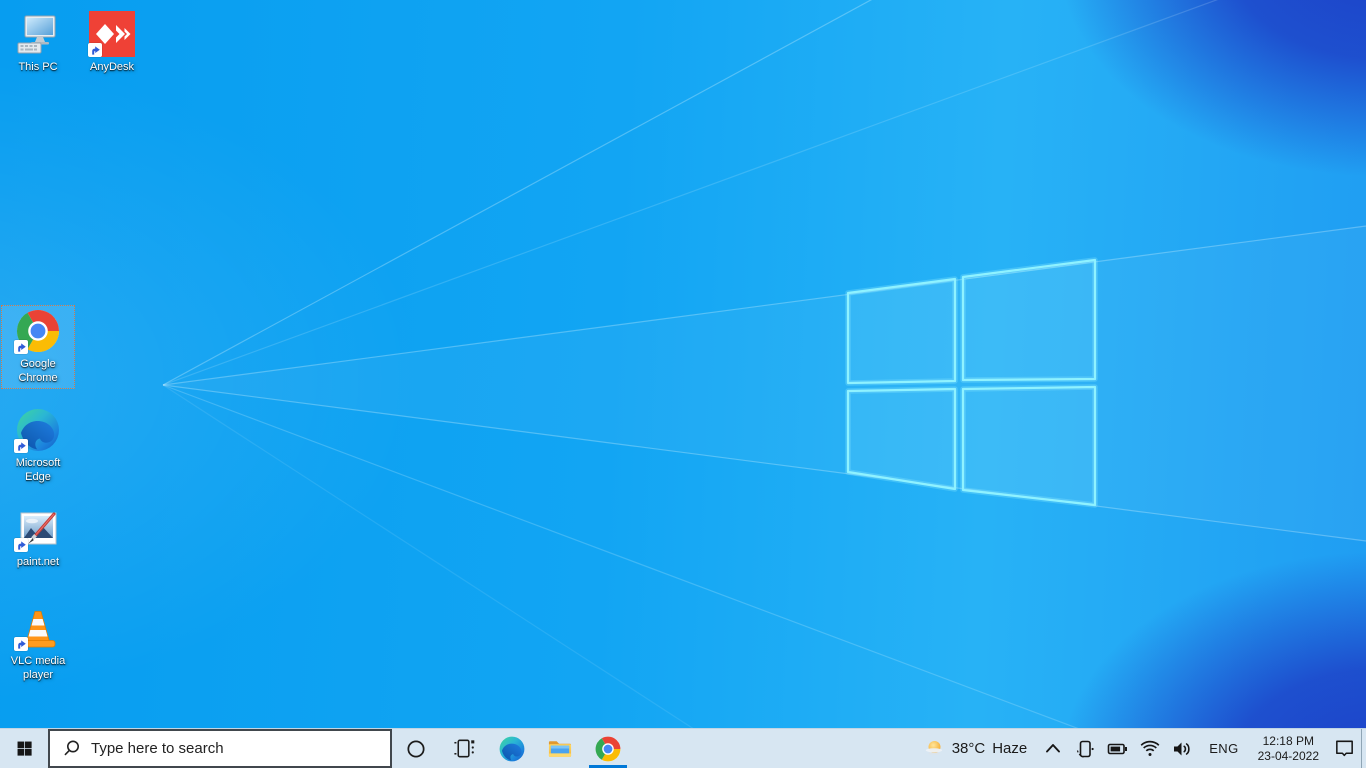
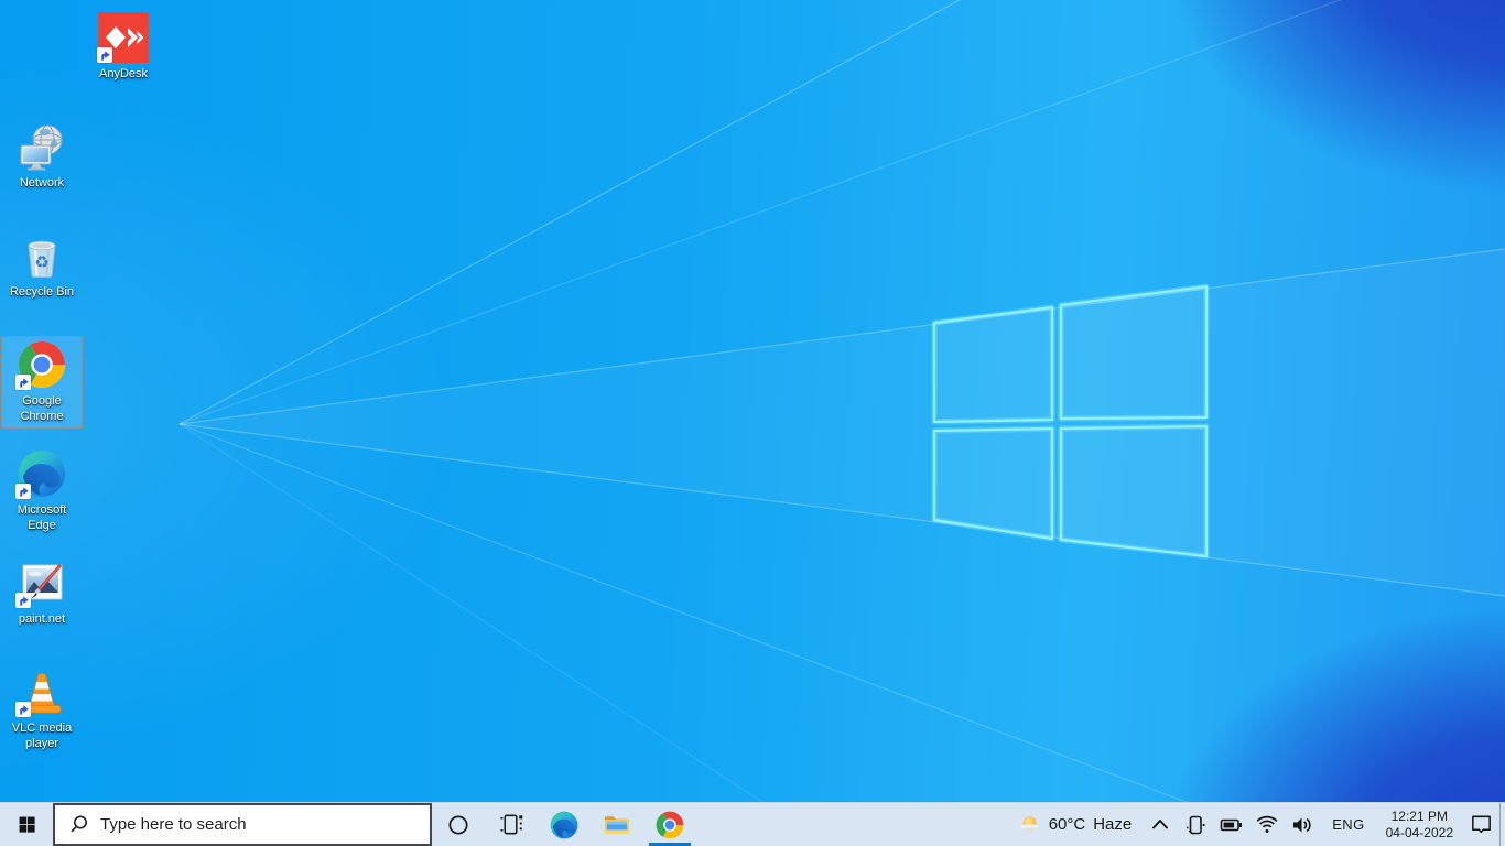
- This PC
  AnyDesk
+ Network
+ ♻
+ Recycle Bin
  Google Chrome
  Microsoft Edge
  paint.net
  VLC media player
  Type here to search
- 38°C
+ 60°C
  Haze
  ENG
- 12:18 PM
+ 12:21 PM
- 23-04-2022
+ 04-04-2022
